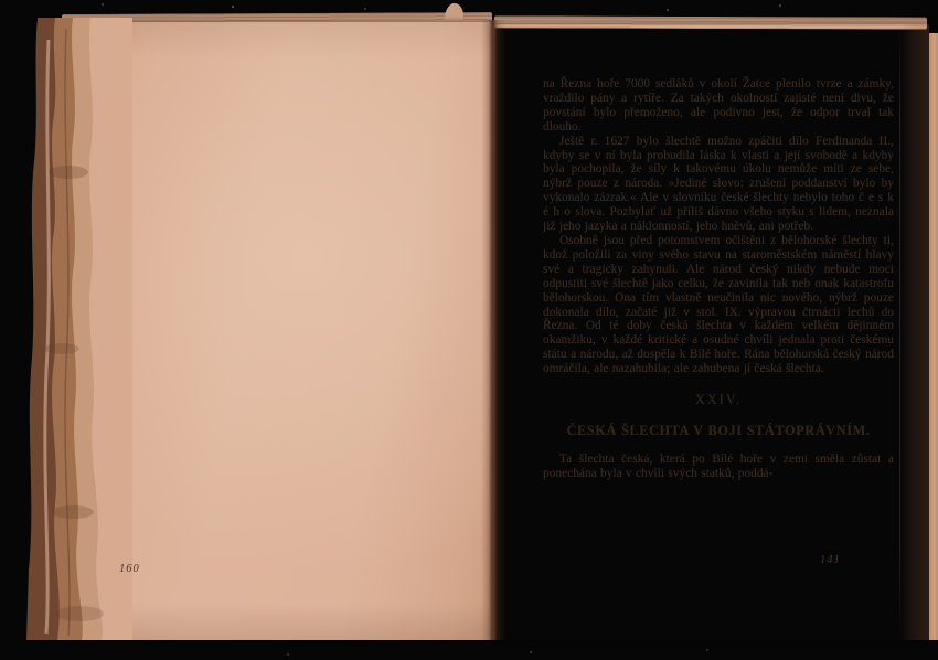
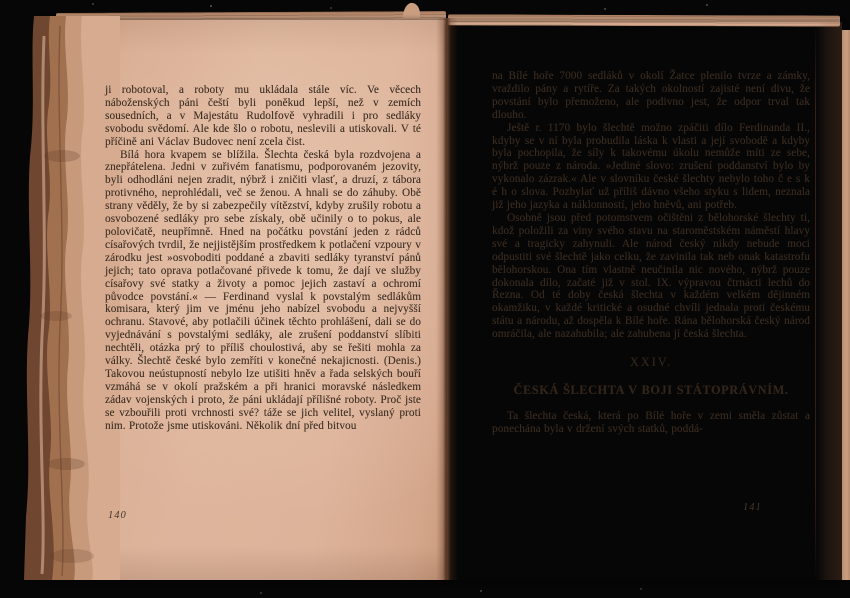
+ ji robotoval, a roboty mu ukládala stále víc. Ve věcech náboženských páni čeští byli poněkud lepší, než v zemích sousedních, a v Majestátu Rudolfově vyhradili i pro sedláky svobodu svědomí. Ale kde šlo o robotu, neslevili a utiskovali. V té příčině ani Václav Budovec není zcela čist.
+ Bílá hora kvapem se blížila. Šlechta česká byla rozdvojena a znepřátelena. Jedni v zuřivém fanatismu, podporovaném jezovity, byli odhodláni nejen zradit, nýbrž i zničiti vlasť, a druzí, z tábora protivného, neprohlédali, več se ženou. A hnali se do záhuby. Obě strany věděly, že by si zabezpečily vítězství, kdyby zrušily robotu a osvobozené sedláky pro sebe získaly, obě učinily o to pokus, ale polovičatě, neupřímně. Hned na počátku povstání jeden z rádců císařových tvrdil, že nejjistějším prostředkem k potlačení vzpoury v zárodku jest »osvoboditi poddané a zbaviti sedláky tyranství pánů jejich; tato oprava potlačované přivede k tomu, že dají ve služby císařovy své statky a životy a pomoc jejich zastaví a ochromí původce povstání.« — Ferdinand vyslal k povstalým sedlákům komisara, který jim ve jménu jeho nabízel svobodu a nejvyšší ochranu. Stavové, aby potlačili účinek těchto prohlášení, dali se do vyjednávání s povstalými sedláky, ale zrušení poddanství slíbiti nechtěli, otázka prý to příliš choulostivá, aby se řešiti mohla za války. Šlechtě české bylo zemříti v konečné nekajicnosti. (Denis.) Takovou neústupností nebylo lze utišiti hněv a řada selských bouří vzmáhá se v okolí pražském a při hranici moravské následkem zádav vojenských i proto, že páni ukládají přílišné roboty. Proč jste se vzbouřili proti vrchnosti své? táže se jich velitel, vyslaný proti nim. Protože jsme utiskováni. Několik dní před bitvou
- 160
+ 140
- na Řezna hoře 7000 sedláků v okolí Žatce plenilo tvrze a zámky, vraždilo pány a rytíře. Za takých okolností zajisté není divu, že povstání bylo přemoženo, ale podivno jest, že odpor trval tak dlouho.
+ na Bílé hoře 7000 sedláků v okolí Žatce plenilo tvrze a zámky, vraždilo pány a rytíře. Za takých okolností zajisté není divu, že povstání bylo přemoženo, ale podivno jest, že odpor trval tak dlouho.
- Ještě r. 1627 bylo šlechtě možno zpáčiti dílo Ferdinanda II., kdyby se v ní byla probudila láska k vlasti a její svobodě a kdyby byla pochopila, že síly k takovému úkolu nemůže míti ze sebe, nýbrž pouze z národa. »Jediné slovo: zrušení poddanství bylo by vykonalo zázrak.« Ale v slovníku české šlechty nebylo toho č e s k é h o slova. Pozbylať už příliš dávno všeho styku s lidem, neznala již jeho jazyka a náklonností, jeho hněvů, ani potřeb.
+ Ještě r. 1170 bylo šlechtě možno zpáčiti dílo Ferdinanda II., kdyby se v ní byla probudila láska k vlasti a její svobodě a kdyby byla pochopila, že síly k takovému úkolu nemůže míti ze sebe, nýbrž pouze z národa. »Jediné slovo: zrušení poddanství bylo by vykonalo zázrak.« Ale v slovníku české šlechty nebylo toho č e s k é h o slova. Pozbylať už příliš dávno všeho styku s lidem, neznala již jeho jazyka a náklonností, jeho hněvů, ani potřeb.
  Osobně jsou před potomstvem očištěni z bělohorské šlechty ti, kdož položili za viny svého stavu na staroměstském náměstí hlavy své a tragicky zahynuli. Ale národ český nikdy nebude moci odpustiti své šlechtě jako celku, že zavinila tak neb onak katastrofu bělohorskou. Ona tím vlastně neučinila nic nového, nýbrž pouze dokonala dílo, začaté již v stol. IX. výpravou čtrnácti lechů do Řezna. Od té doby česká šlechta v každém velkém dějinném okamžiku, v každé kritické a osudné chvíli jednala proti českému státu a národu, až dospěla k Bílé hoře. Rána bělohorská český národ omráčila, ale nazahubila; ale zahubena jí česká šlechta.
  XXIV.
  ČESKÁ ŠLECHTA V BOJI STÁTOPRÁVNÍM.
- Ta šlechta česká, která po Bílé hoře v zemi směla zůstat a ponechána byla v chvíli svých statků, poddá-
+ Ta šlechta česká, která po Bílé hoře v zemi směla zůstat a ponechána byla v držení svých statků, poddá-
  141
